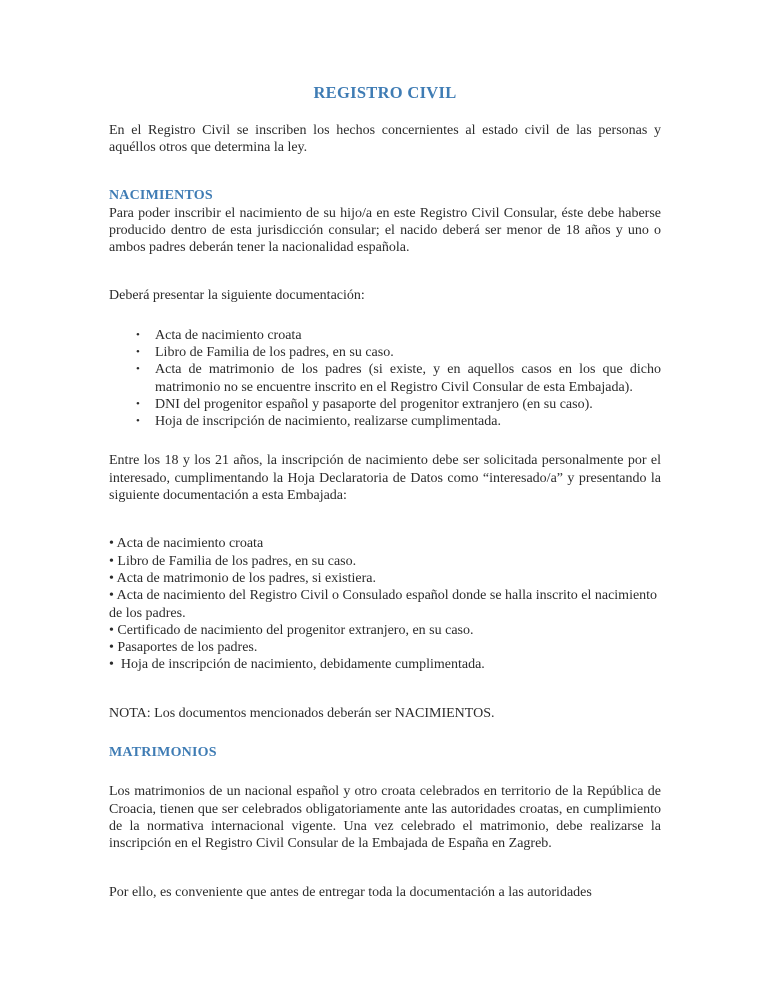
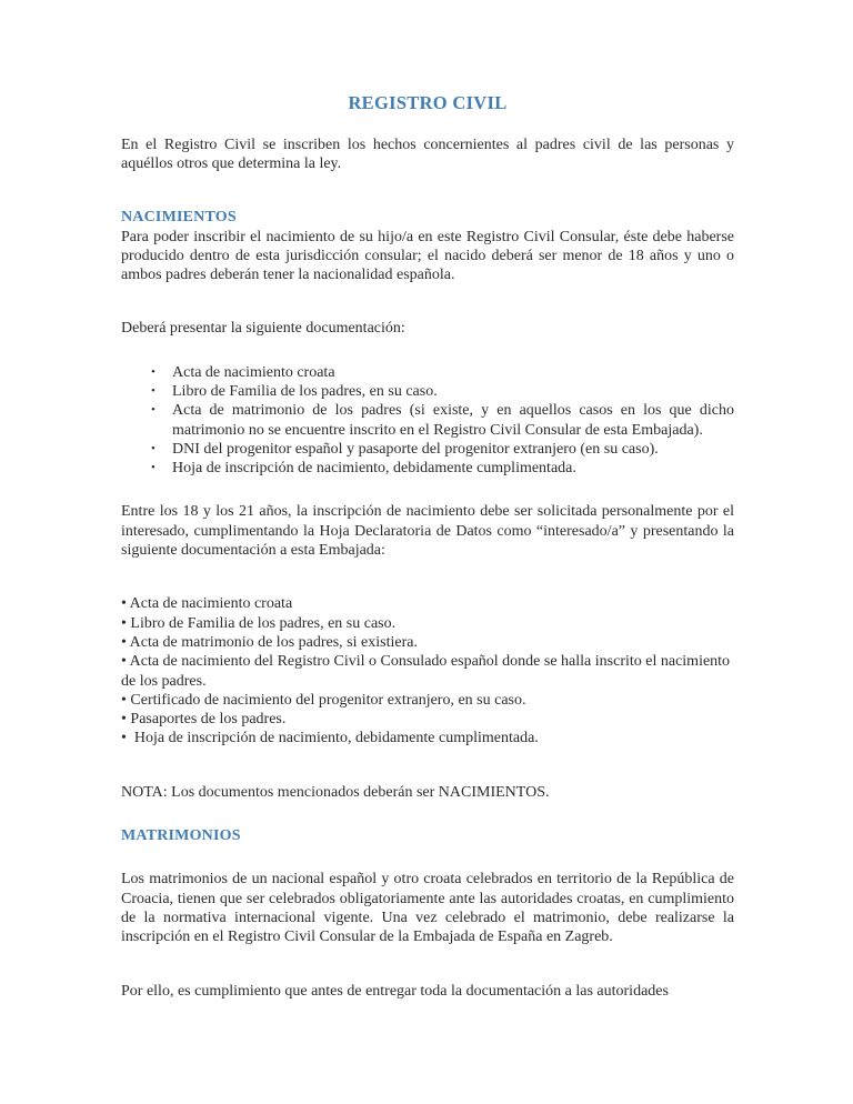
  REGISTRO CIVIL
- En el Registro Civil se inscriben los hechos concernientes al estado civil de las personas y aquéllos otros que determina la ley.
+ En el Registro Civil se inscriben los hechos concernientes al padres civil de las personas y aquéllos otros que determina la ley.
  NACIMIENTOS
  Para poder inscribir el nacimiento de su hijo/a en este Registro Civil Consular, éste debe haberse producido dentro de esta jurisdicción consular; el nacido deberá ser menor de 18 años y uno o ambos padres deberán tener la nacionalidad española.
  Deberá presentar la siguiente documentación:
  •
  Acta de nacimiento croata
  •
  Libro de Familia de los padres, en su caso.
  •
  Acta de matrimonio de los padres (si existe, y en aquellos casos en los que dicho matrimonio no se encuentre inscrito en el Registro Civil Consular de esta Embajada).
  •
  DNI del progenitor español y pasaporte del progenitor extranjero (en su caso).
  •
- Hoja de inscripción de nacimiento, realizarse cumplimentada.
+ Hoja de inscripción de nacimiento, debidamente cumplimentada.
  Entre los 18 y los 21 años, la inscripción de nacimiento debe ser solicitada personalmente por el interesado, cumplimentando la Hoja Declaratoria de Datos como “interesado/a” y presentando la siguiente documentación a esta Embajada:
  • Acta de nacimiento croata
  • Libro de Familia de los padres, en su caso.
  • Acta de matrimonio de los padres, si existiera.
  • Acta de nacimiento del Registro Civil o Consulado español donde se halla inscrito el nacimiento de los padres.
  • Certificado de nacimiento del progenitor extranjero, en su caso.
  • Pasaportes de los padres.
  • Hoja de inscripción de nacimiento, debidamente cumplimentada.
  NOTA: Los documentos mencionados deberán ser NACIMIENTOS.
  MATRIMONIOS
  Los matrimonios de un nacional español y otro croata celebrados en territorio de la República de Croacia, tienen que ser celebrados obligatoriamente ante las autoridades croatas, en cumplimiento de la normativa internacional vigente. Una vez celebrado el matrimonio, debe realizarse la inscripción en el Registro Civil Consular de la Embajada de España en Zagreb.
- Por ello, es conveniente que antes de entregar toda la documentación a las autoridades
+ Por ello, es cumplimiento que antes de entregar toda la documentación a las autoridades
